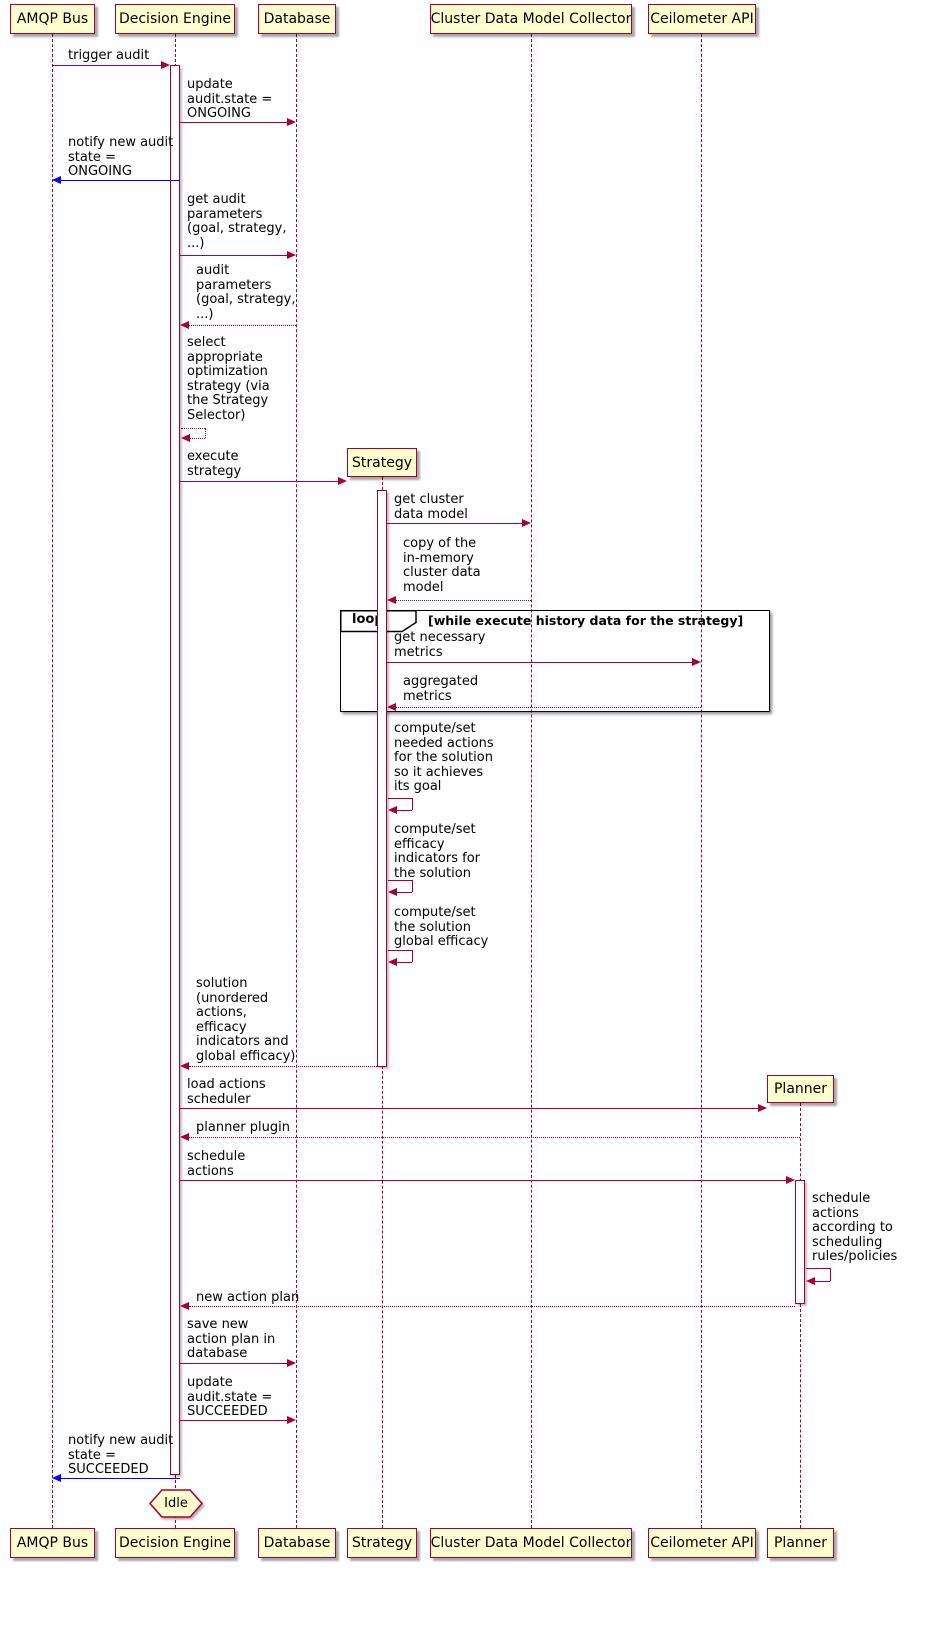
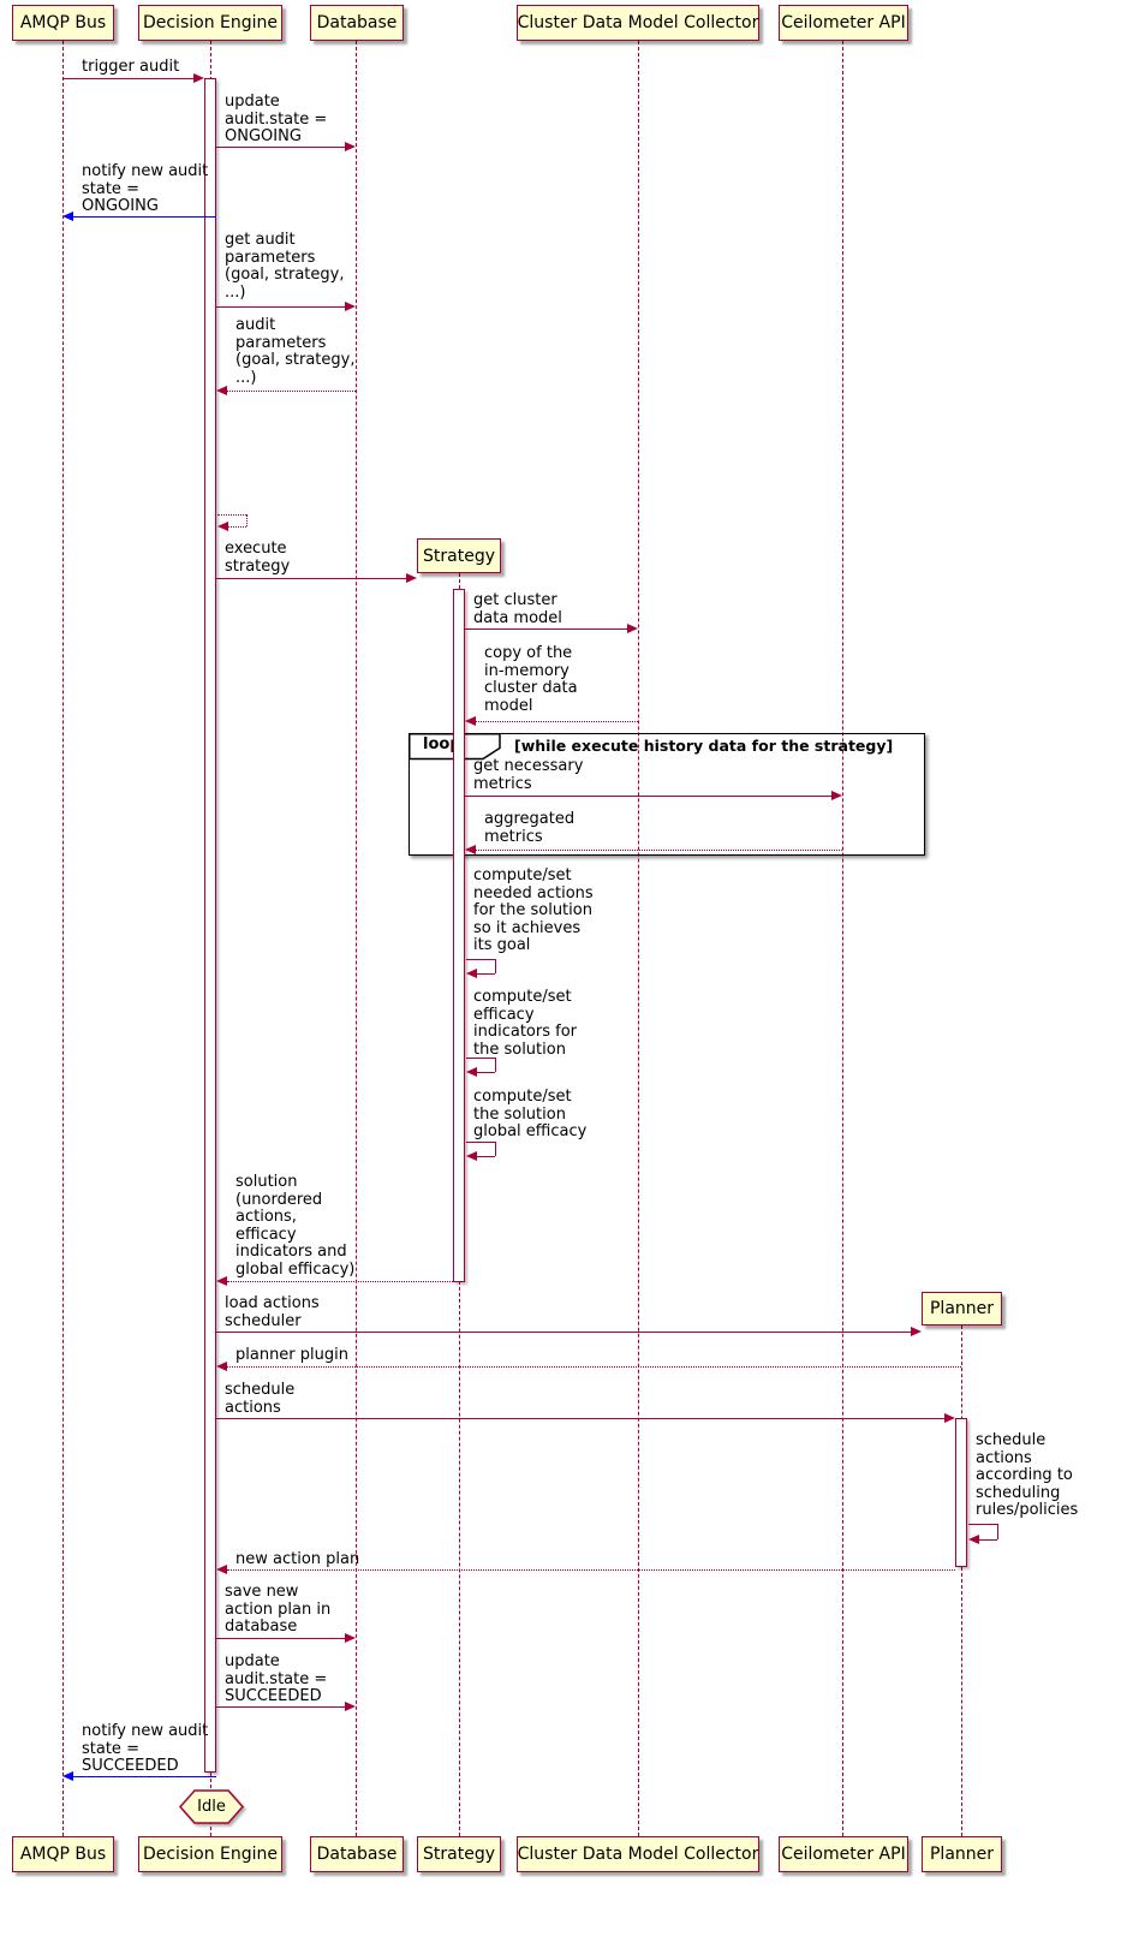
  loo
  [while execute history data for the strategy]
  trigger audit
  update
  audit.state =
  ONGOING
  notify new audit
  state =
  ONGOING
  get audit
  parameters
  (goal, strategy,
  ...)
  audit
  parameters
  (goal, strategy,
  ...)
- select
- appropriate
- optimization
- strategy (via
- the Strategy
- Selector)
  execute
  strategy
  get cluster
  data model
  copy of the
  in-memory
  cluster data
  model
  get necessary
  metrics
  aggregated
  metrics
  compute/set
  needed actions
  for the solution
  so it achieves
  its goal
  compute/set
  efficacy
  indicators for
  the solution
  compute/set
  the solution
  global efficacy
  solution
  (unordered
  actions,
  efficacy
  indicators and
  global efficacy)
  load actions
  scheduler
  planner plugin
  schedule
  actions
  schedule
  actions
  according to
  scheduling
  rules/policies
  new action plan
  save new
  action plan in
  database
  update
  audit.state =
  SUCCEEDED
  notify new audit
  state =
  SUCCEEDED
  Idle
  AMQP Bus
  Decision Engine
  Database
  Cluster Data Model Collector
  Ceilometer API
  Strategy
  Planner
  AMQP Bus
  Decision Engine
  Database
  Strategy
  Cluster Data Model Collector
  Ceilometer API
  Planner
